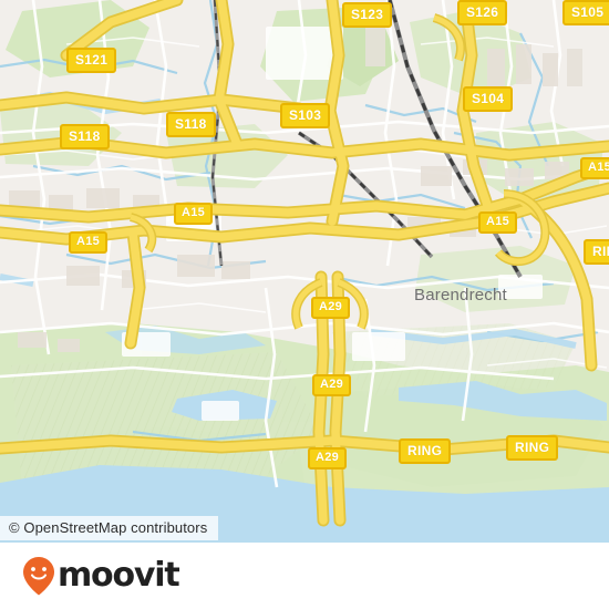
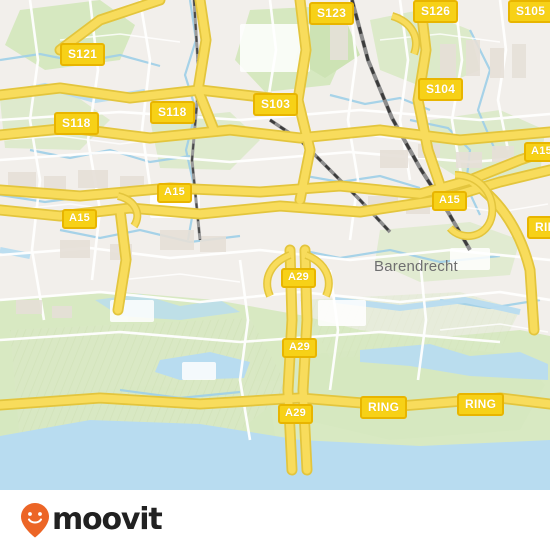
  S123
  S126
  S105
  S121
  S104
  S103
  S118
  S118
  A15
  A15
  A15
  A15
  A29
  A29
  A29
  RING
  RING
  Barendrecht
- © OpenStreetMap contributors
  moovit
